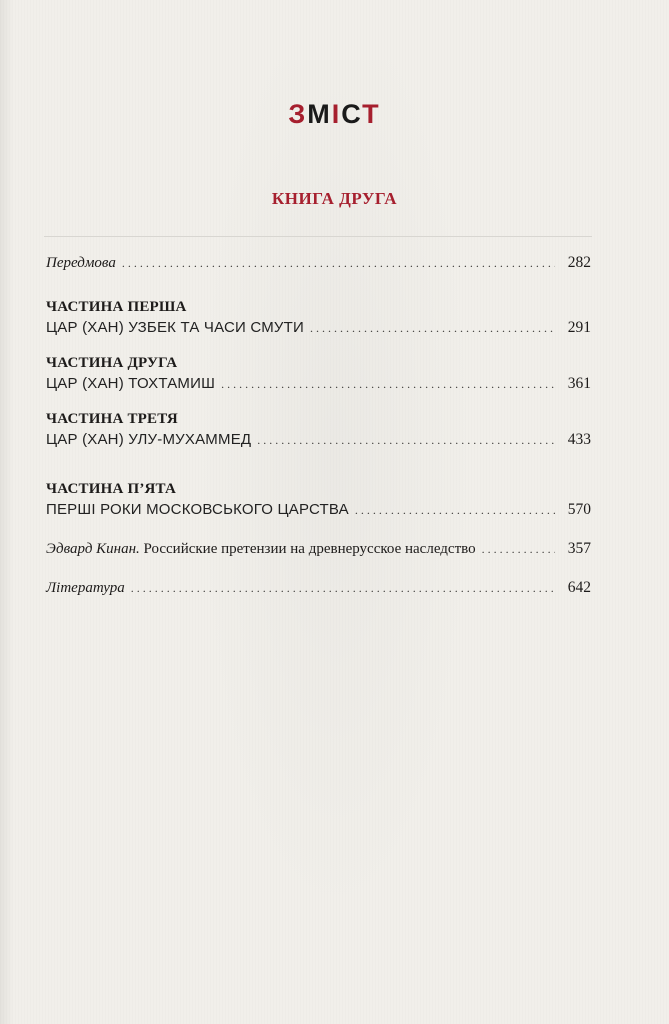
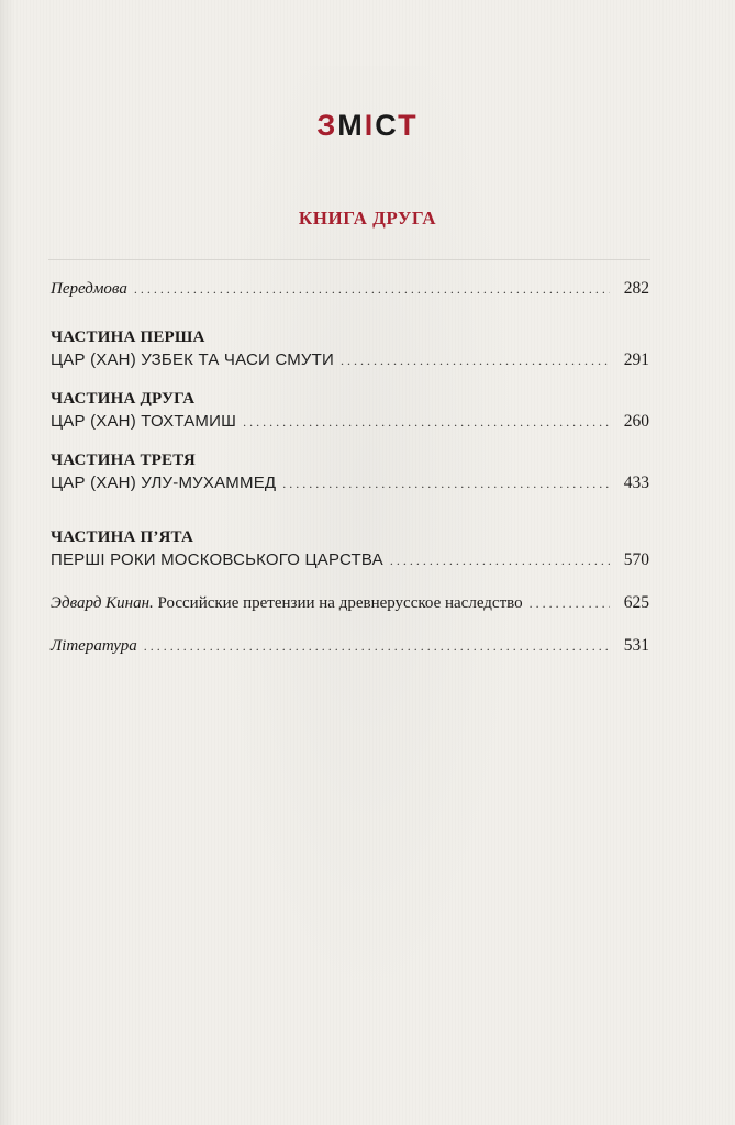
  ЗМІСТ
  КНИГА ДРУГА
  Передмова
  282
  ЧАСТИНА ПЕРША
  ЦАР (ХАН) УЗБЕК ТА ЧАСИ СМУТИ
  291
  ЧАСТИНА ДРУГА
  ЦАР (ХАН) ТОХТАМИШ
- 361
+ 260
  ЧАСТИНА ТРЕТЯ
  ЦАР (ХАН) УЛУ-МУХАММЕД
  433
  ЧАСТИНА П’ЯТА
  ПЕРШІ РОКИ МОСКОВСЬКОГО ЦАРСТВА
  570
  Эдвард Кинан. Российские претензии на древнерусское наследство
- 357
+ 625
  Література
- 642
+ 531
